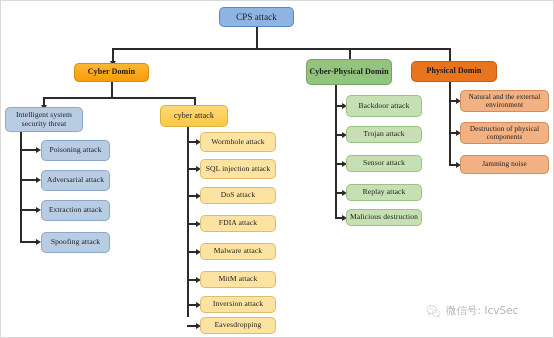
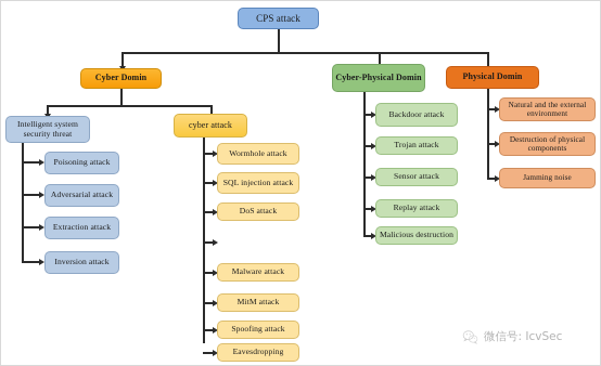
  CPS attack
  Cyber Domin
  Cyber-Physical Domin
  Physical Domin
  Intelligent system security threat
  cyber attack
  Poisoning attack
  Adversarial attack
  Extraction attack
- Spoofing attack
+ Inversion attack
  Wormhole attack
  SQL injection attack
  DoS attack
- FDIA attack
  Malware attack
  MitM attack
- Inversion attack
+ Spoofing attack
  Eavesdropping
  Backdoor attack
  Trojan attack
  Sensor attack
  Replay attack
  Malicious destruction
  Natural and the external environment
  Destruction of physical components
  Jamming noise
  微信号: IcvSec
